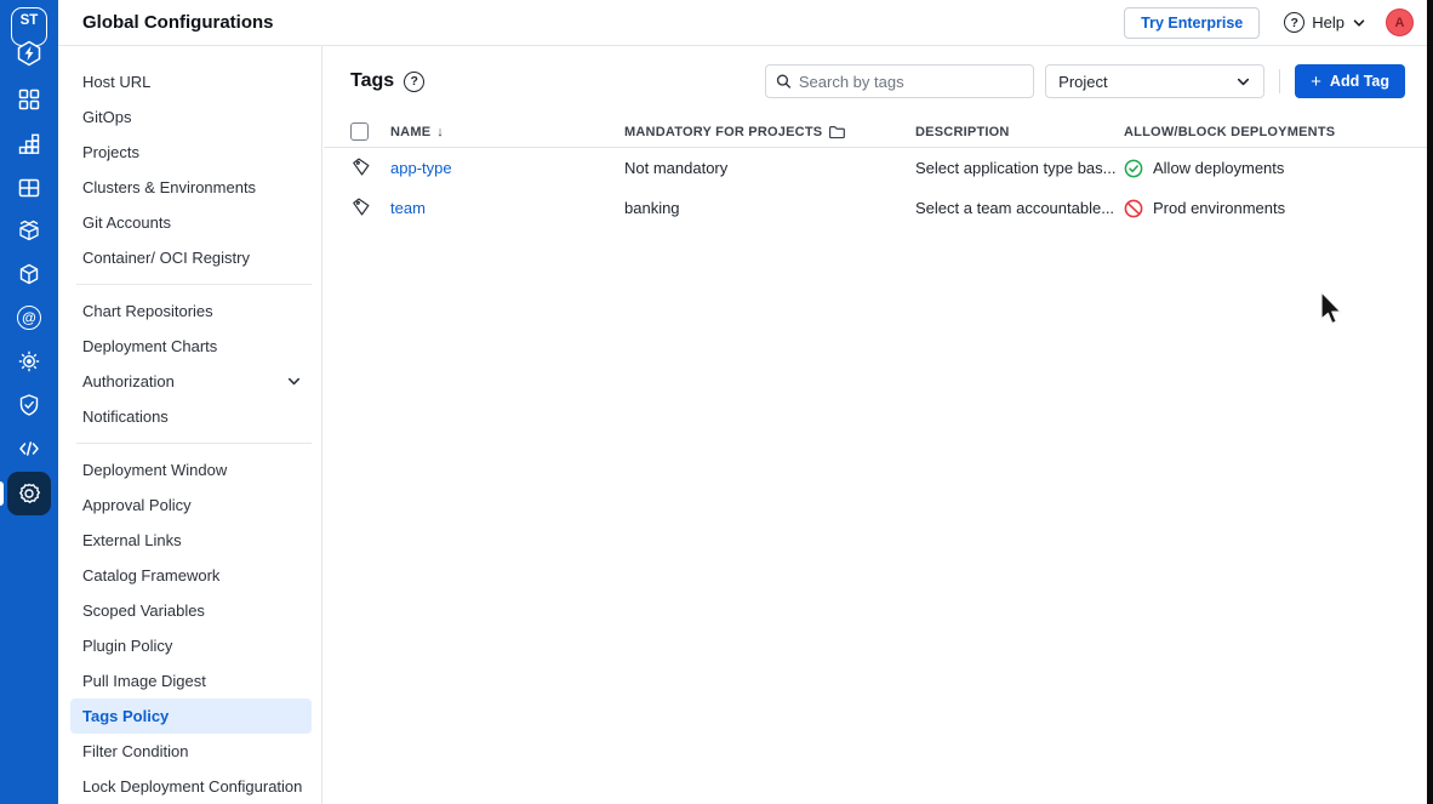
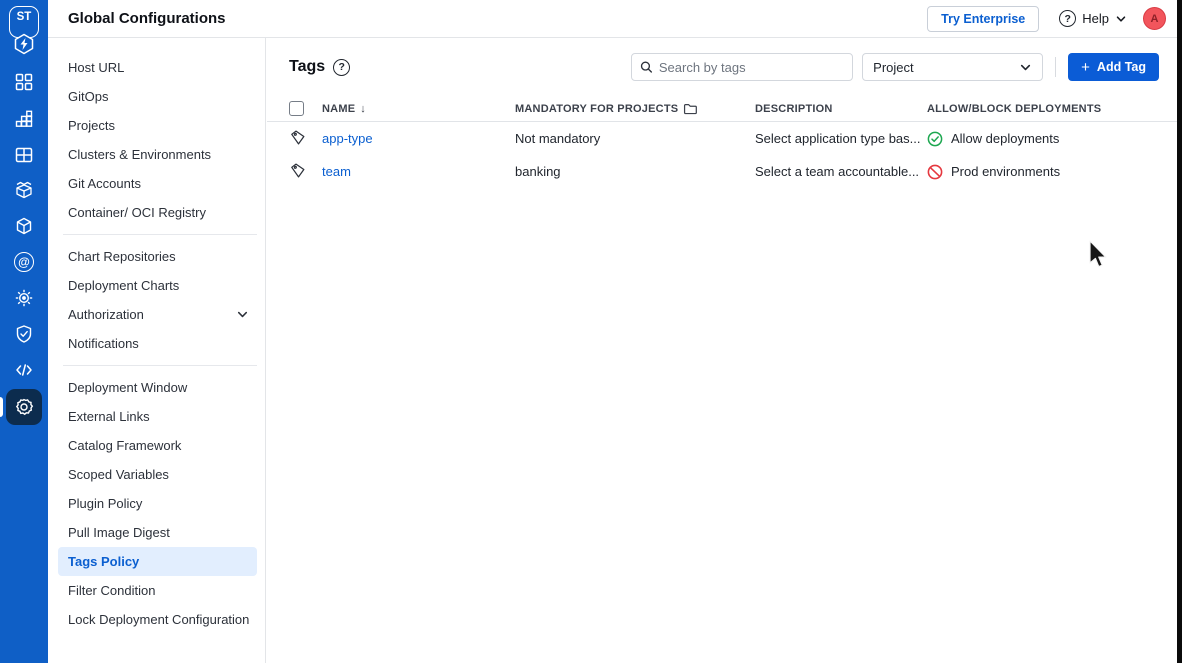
  ST
  @
  Global Configurations
  Try Enterprise
  ?
  Help
  A
  Host URL
  GitOps
  Projects
  Clusters & Environments
  Git Accounts
  Container/ OCI Registry
  Chart Repositories
  Deployment Charts
  Authorization
  Notifications
  Deployment Window
- Approval Policy
  External Links
  Catalog Framework
  Scoped Variables
  Plugin Policy
  Pull Image Digest
  Tags Policy
  Filter Condition
  Lock Deployment Configuration
  Tags
  ?
  Search by tags
  Project
  +
  Add Tag
  NAME
  ↓
  MANDATORY FOR PROJECTS
  DESCRIPTION
  ALLOW/BLOCK DEPLOYMENTS
  app-type
  Not mandatory
  Select application type bas...
  Allow deployments
  team
  banking
  Select a team accountable...
  Prod environments
